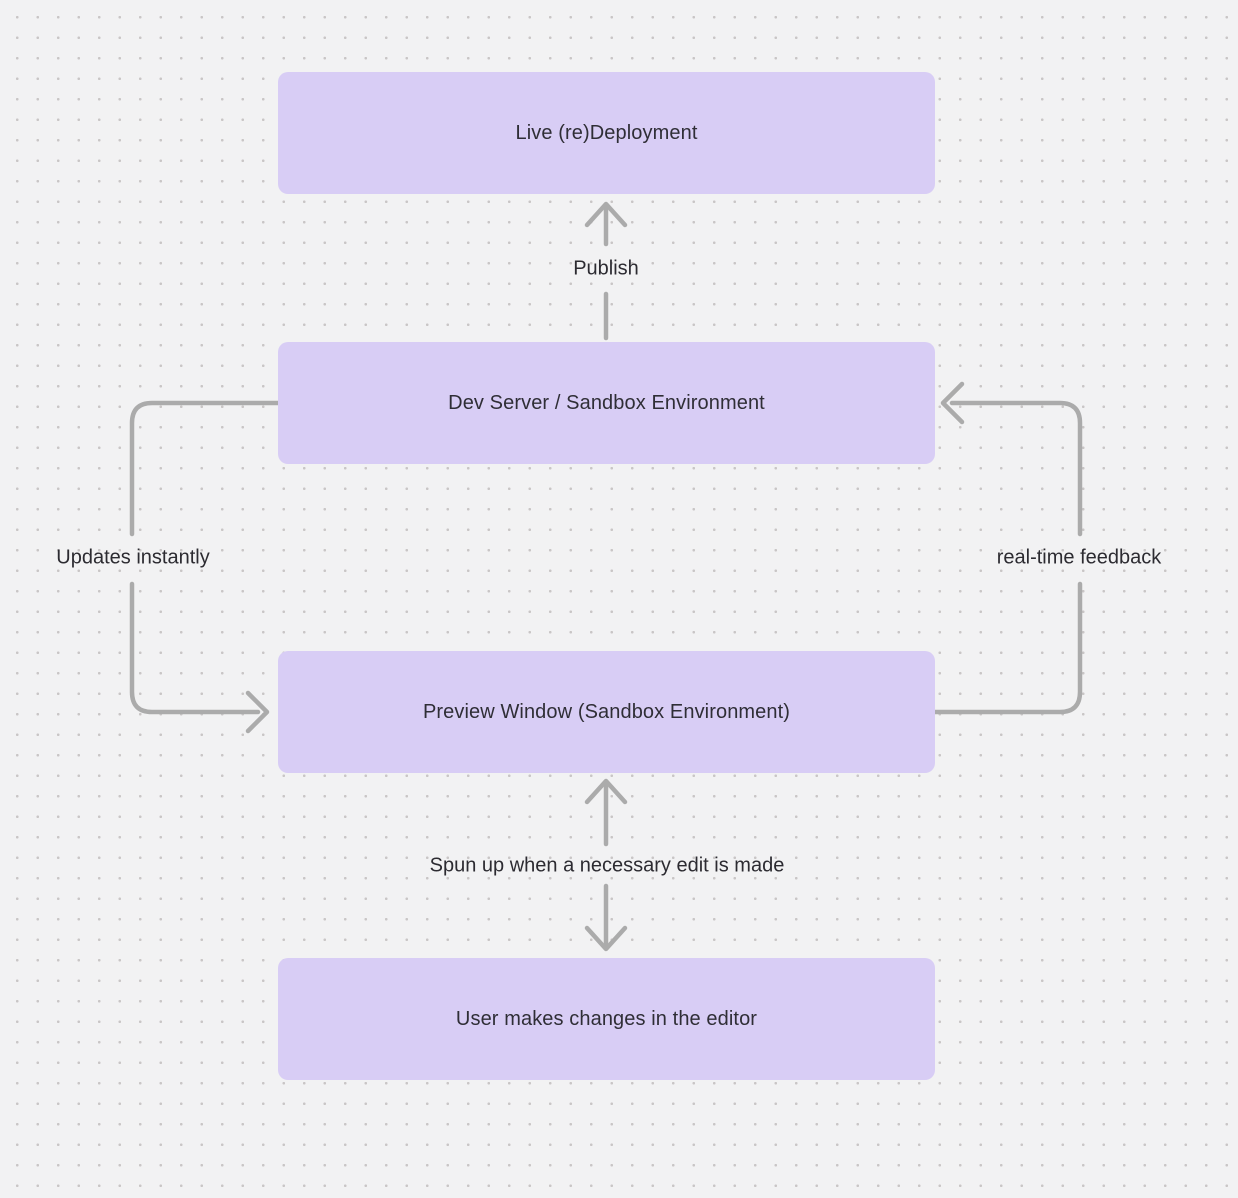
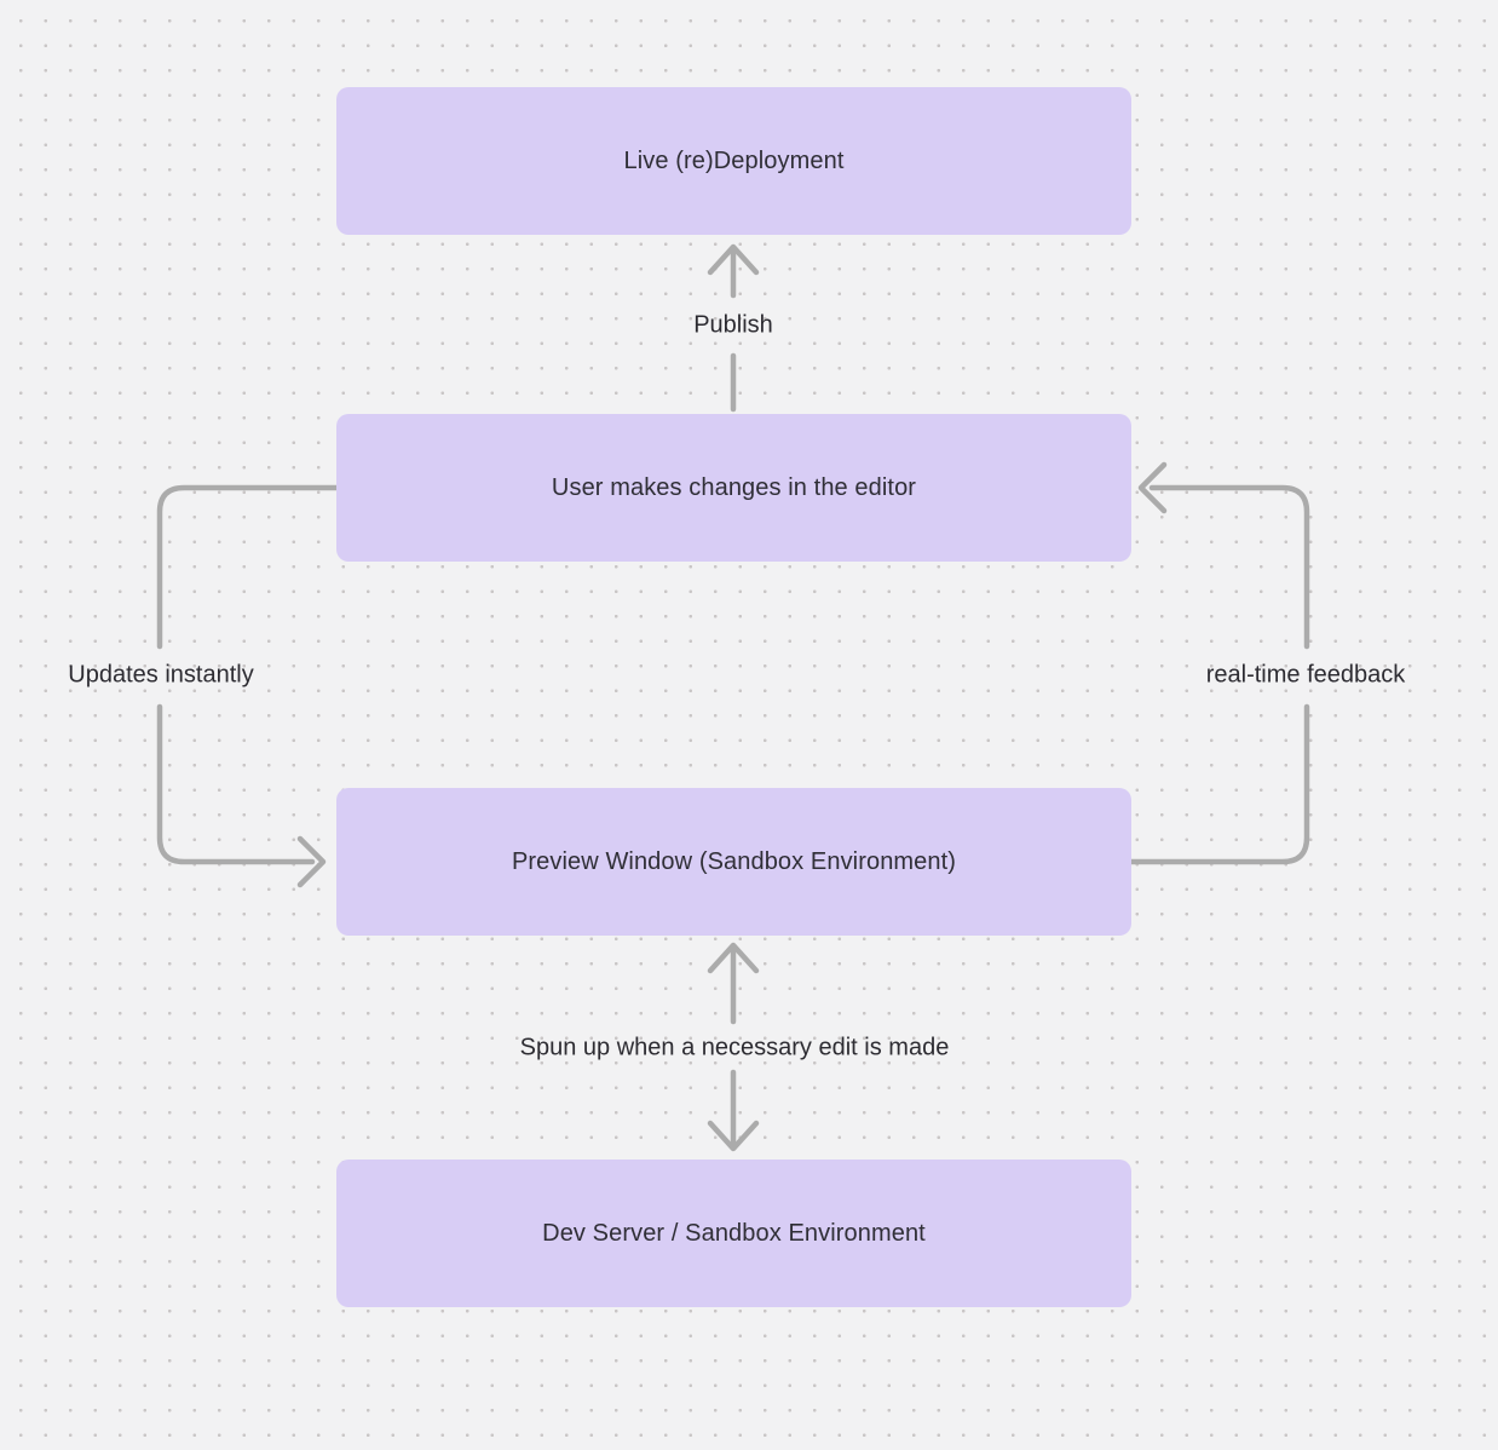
  Live (re)Deployment
- Dev Server / Sandbox Environment
+ User makes changes in the editor
  Preview Window (Sandbox Environment)
- User makes changes in the editor
+ Dev Server / Sandbox Environment
  Publish
  Updates instantly
  real-time feedback
  Spun up when a necessary edit is made
